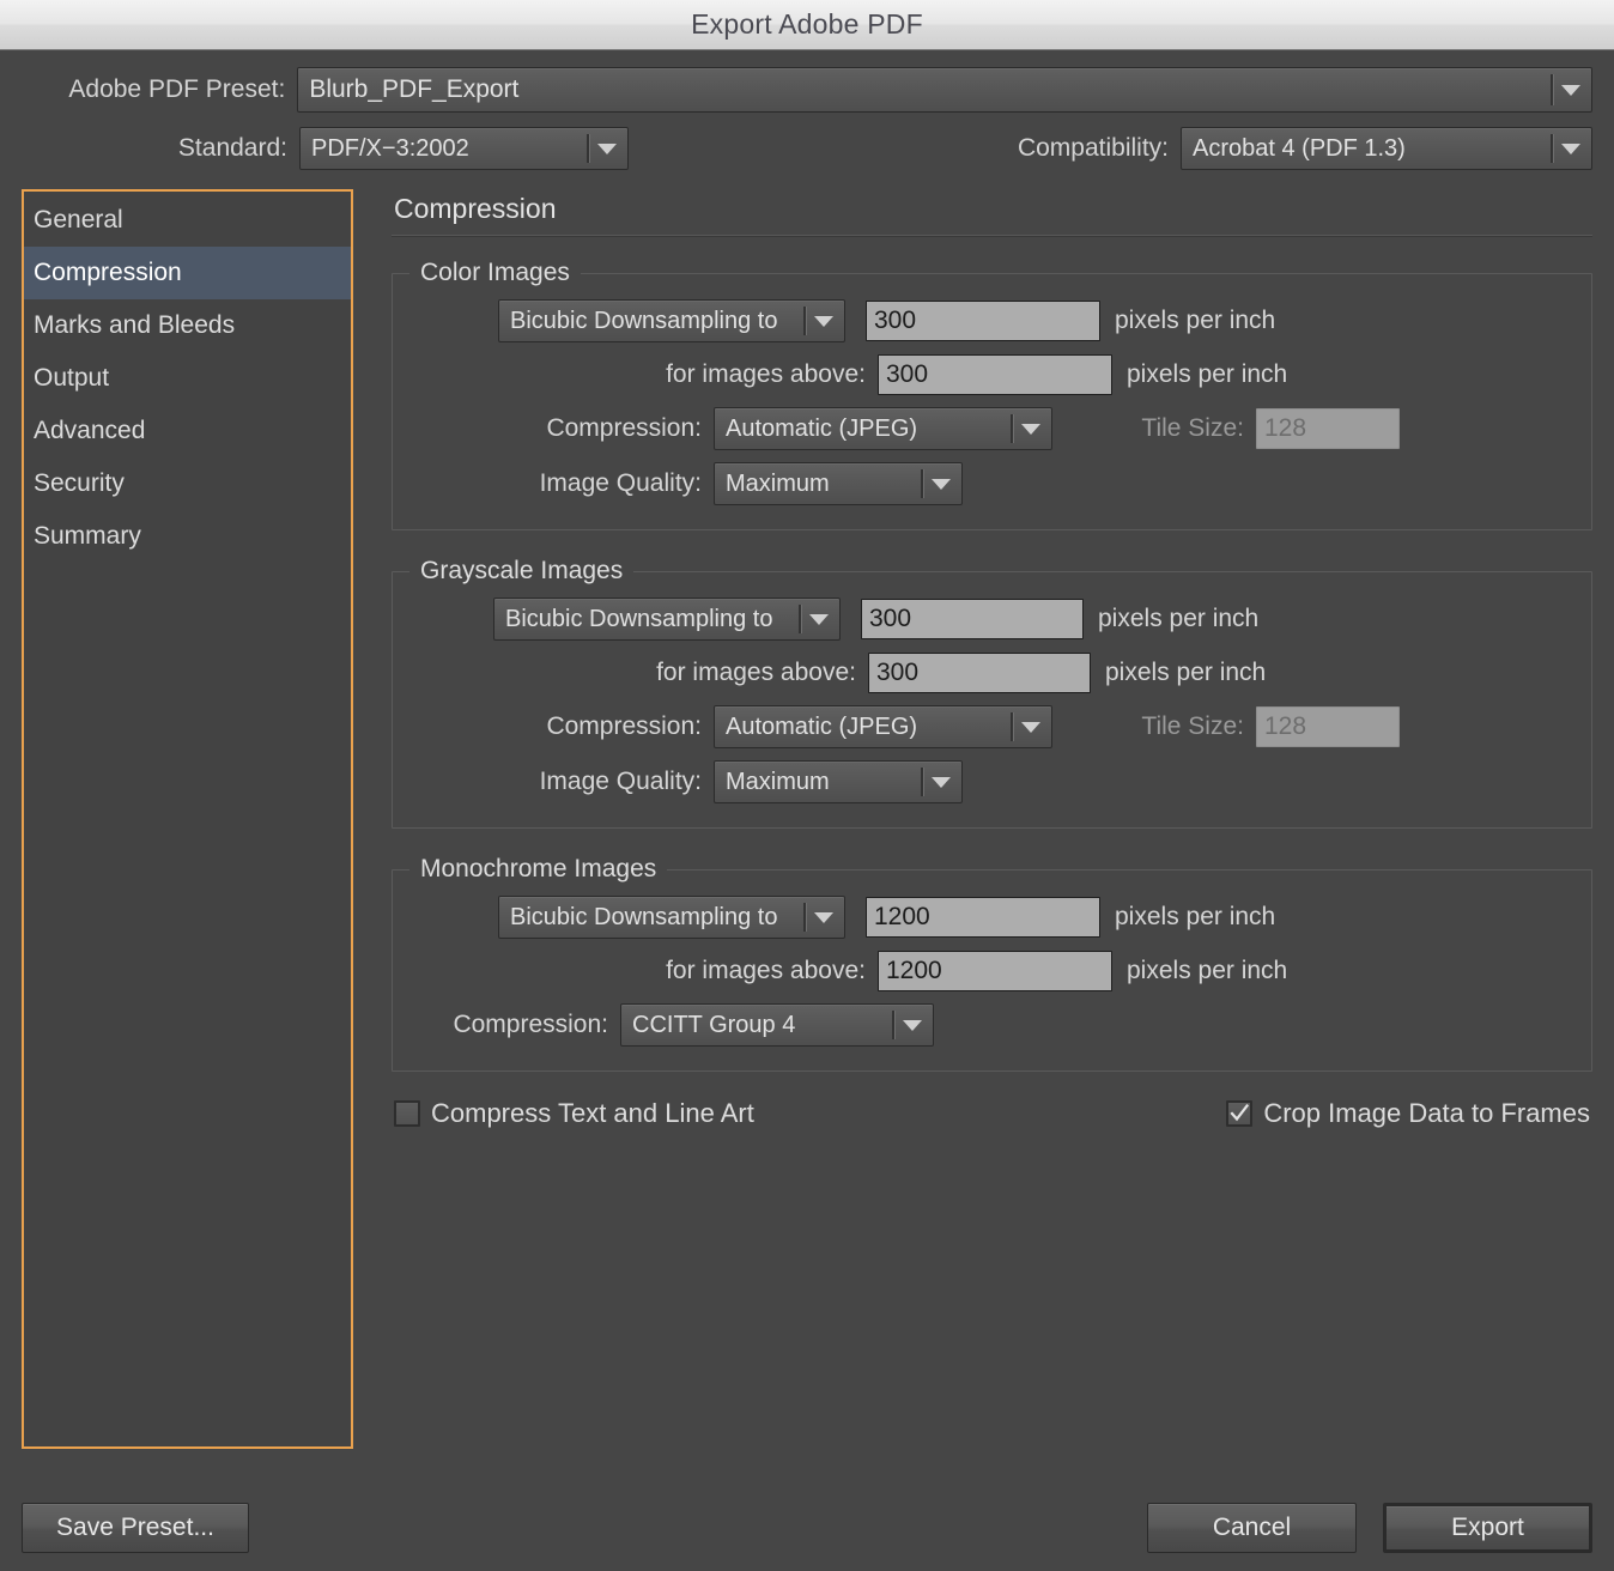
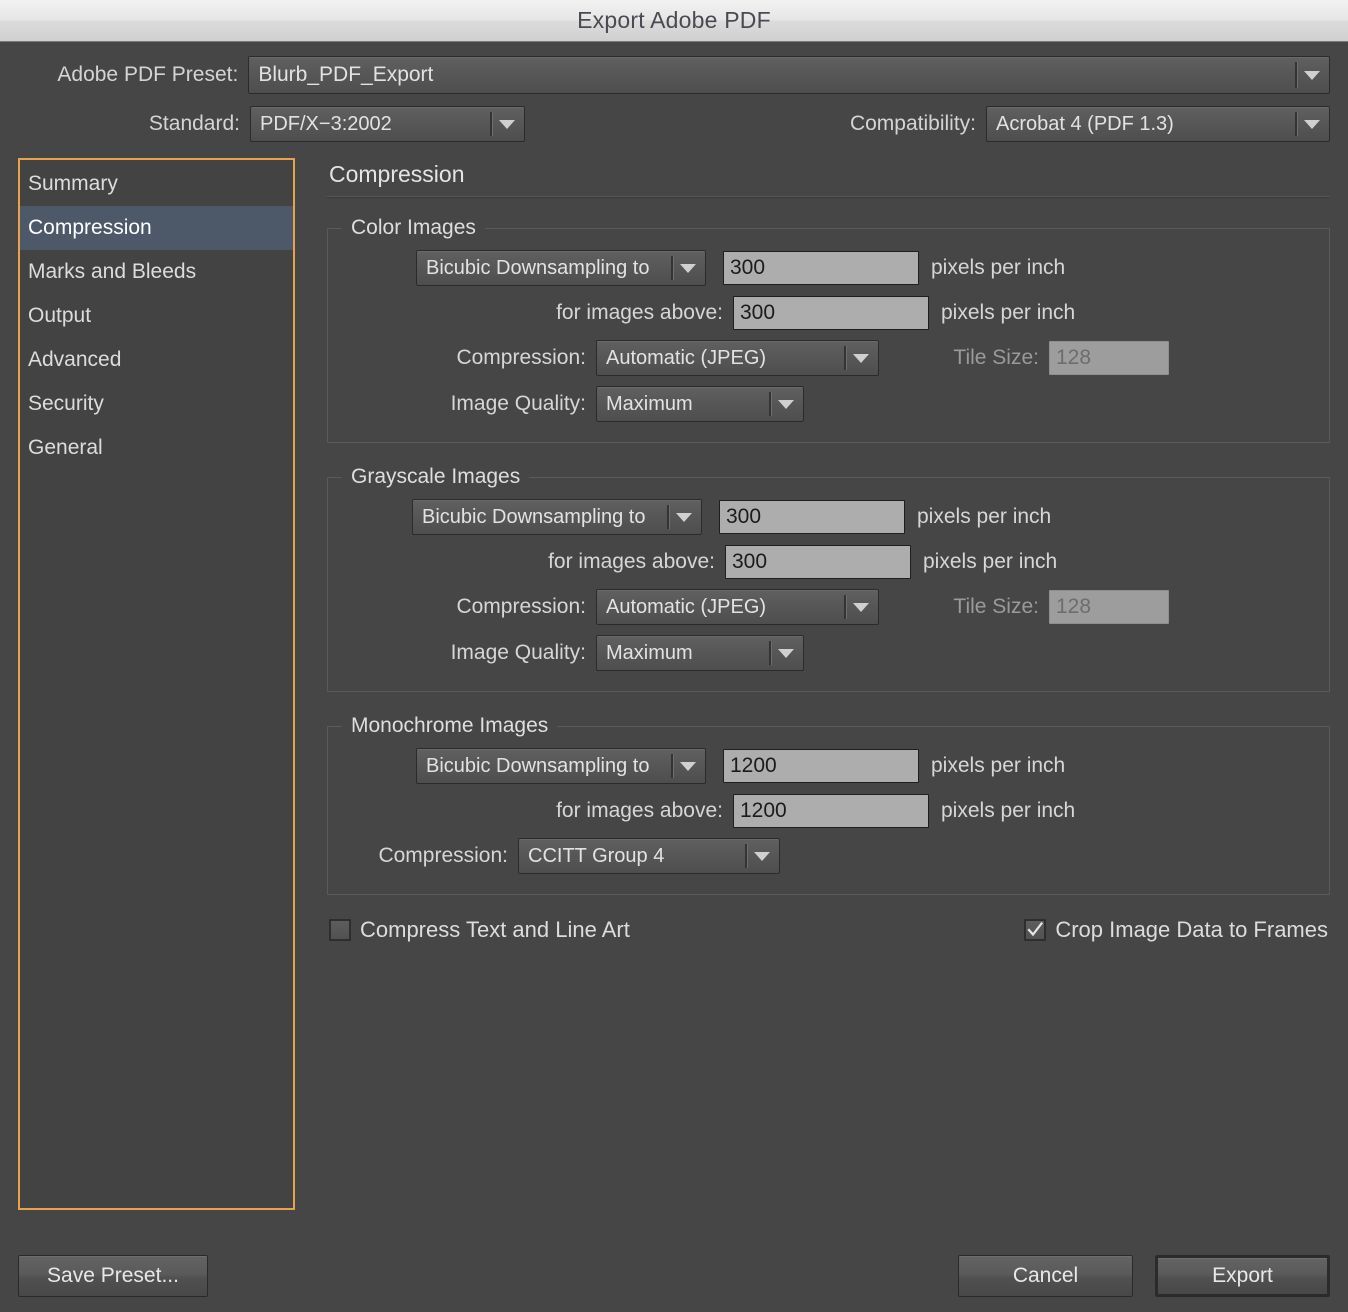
  Export Adobe PDF
  Adobe PDF Preset:
  Blurb_PDF_Export
  Standard:
  PDF/X−3:2002
  Compatibility:
  Acrobat 4 (PDF 1.3)
- General
+ Summary
  Compression
  Marks and Bleeds
  Output
  Advanced
  Security
- Summary
+ General
  Compression
  Color Images
  Bicubic Downsampling to
  300
  pixels per inch
  for images above:
  300
  pixels per inch
  Compression:
  Automatic (JPEG)
  Tile Size:
  128
  Image Quality:
  Maximum
  Grayscale Images
  Bicubic Downsampling to
  300
  pixels per inch
  for images above:
  300
  pixels per inch
  Compression:
  Automatic (JPEG)
  Tile Size:
  128
  Image Quality:
  Maximum
  Monochrome Images
  Bicubic Downsampling to
  1200
  pixels per inch
  for images above:
  1200
  pixels per inch
  Compression:
  CCITT Group 4
  Compress Text and Line Art
  Crop Image Data to Frames
  Save Preset...
  Cancel
  Export
